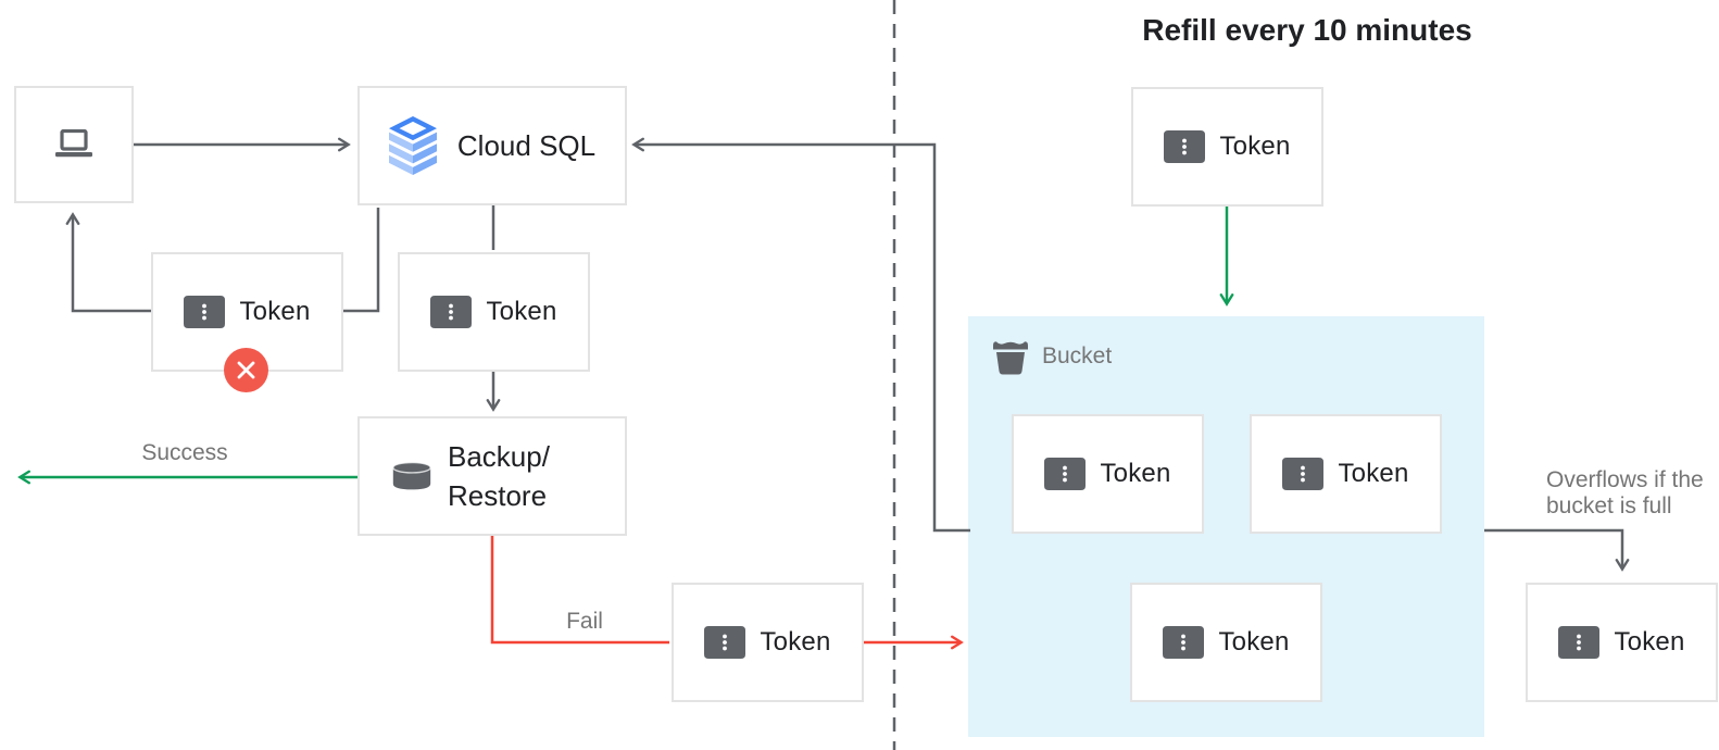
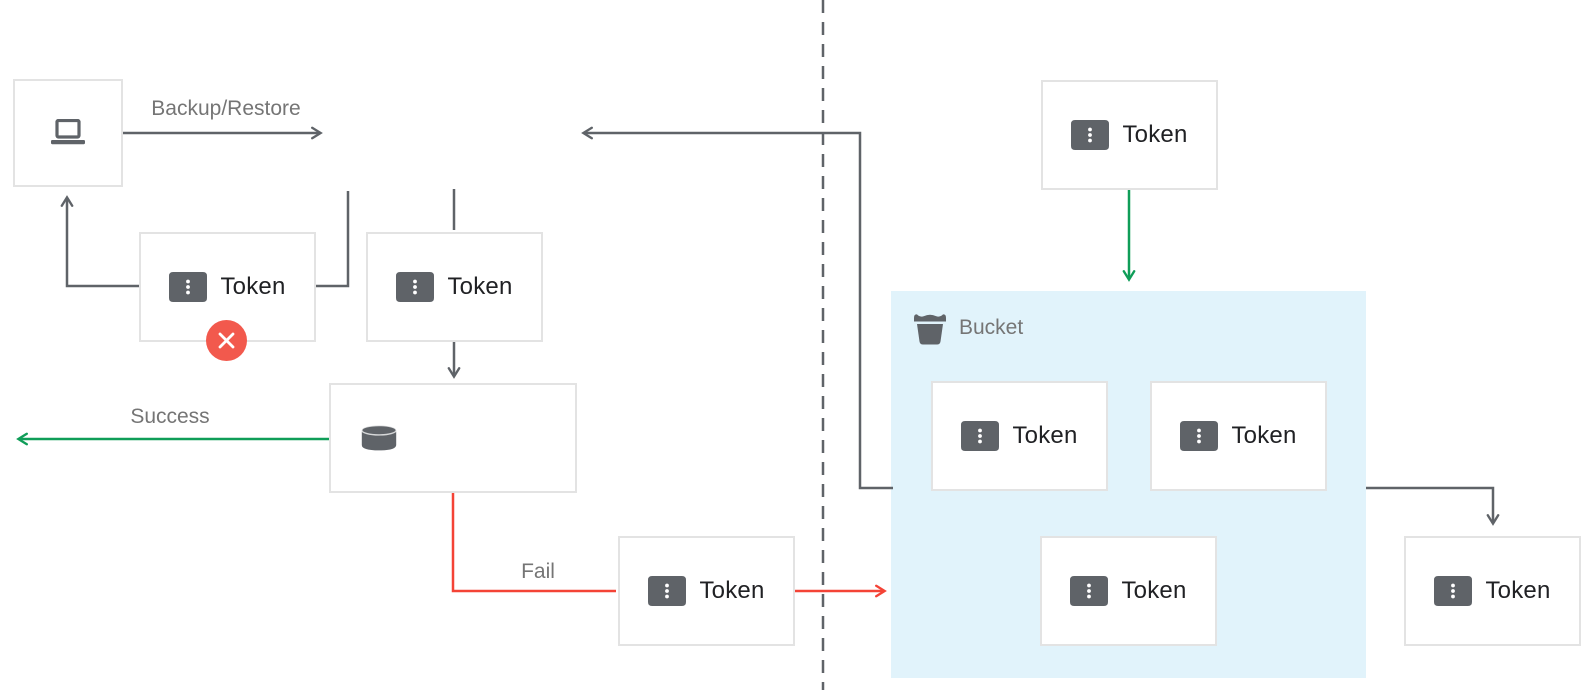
- Refill every 10 minutes
- Cloud SQL
  Token
  Token
- Backup/
- Restore
  Token
  Token
  Bucket
  Token
  Token
  Token
  Token
+ Backup/Restore
  Success
  Fail
- Overflows if the
- bucket is full
